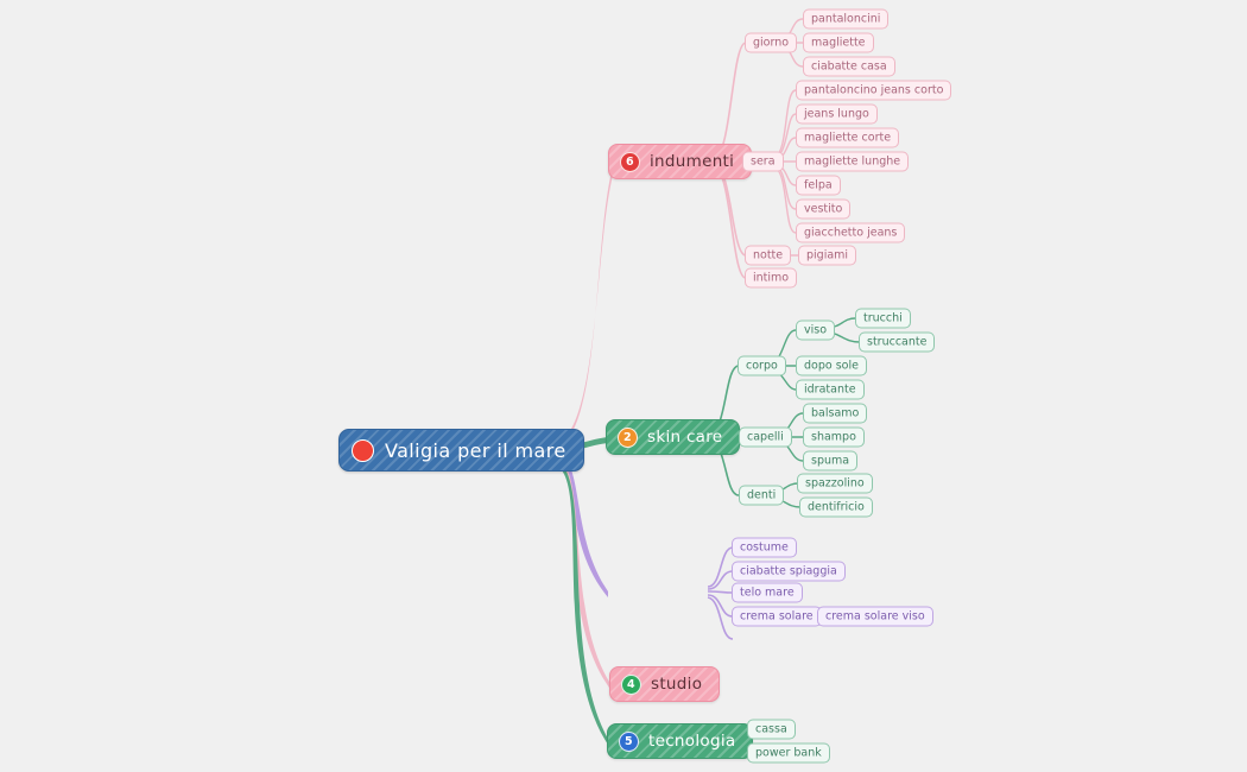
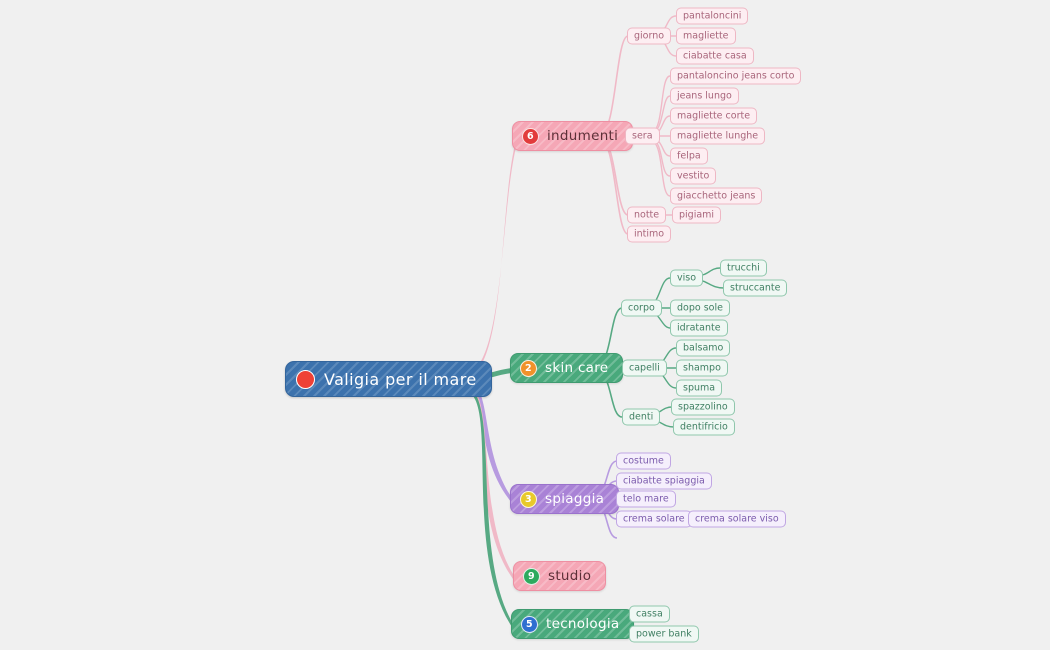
  Valigia per il mare
  6
  indumenti
  2
  skin care
+ 3
+ spiaggia
- 4
+ 9
  studio
  5
  tecnologia
  giorno
  pantaloncini
  magliette
  ciabatte casa
  sera
  pantaloncino jeans corto
  jeans lungo
  magliette corte
  magliette lunghe
  felpa
  vestito
  giacchetto jeans
  notte
  pigiami
  intimo
  corpo
  viso
  trucchi
  struccante
  dopo sole
  idratante
  capelli
  balsamo
  shampo
  spuma
  denti
  spazzolino
  dentifricio
  costume
  ciabatte spiaggia
  telo mare
  crema solare
  crema solare viso
  cassa
  power bank
